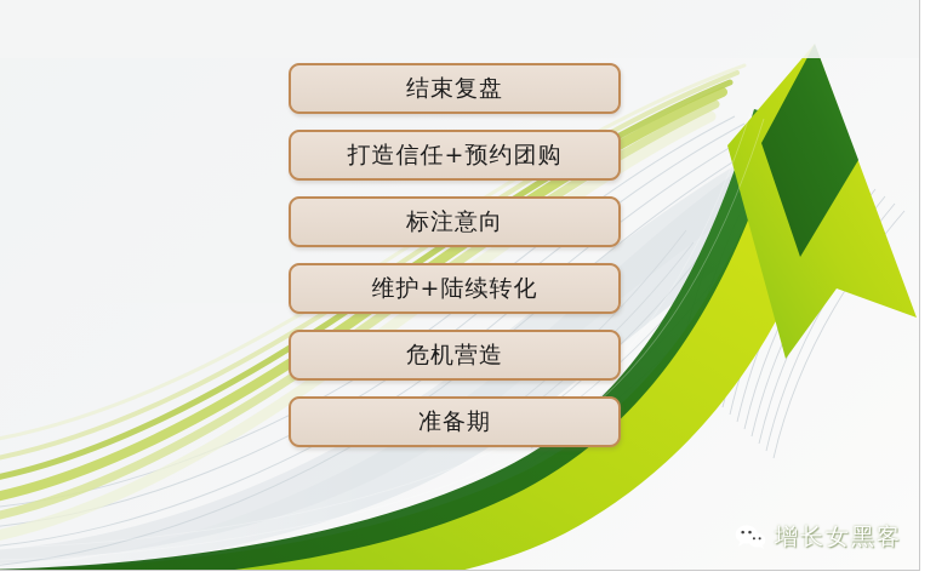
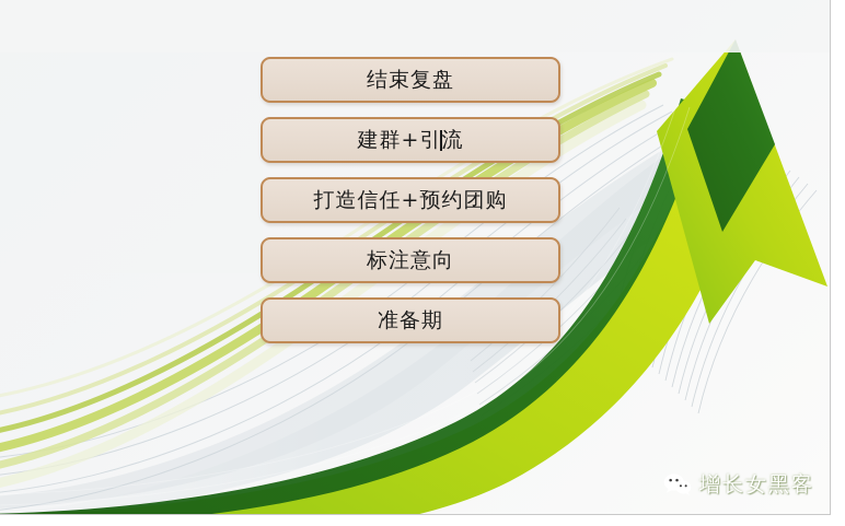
  结束复盘
+ 建群+引流
  打造信任+预约团购
  标注意向
- 维护+陆续转化
- 危机营造
  准备期
  增长女黑客
